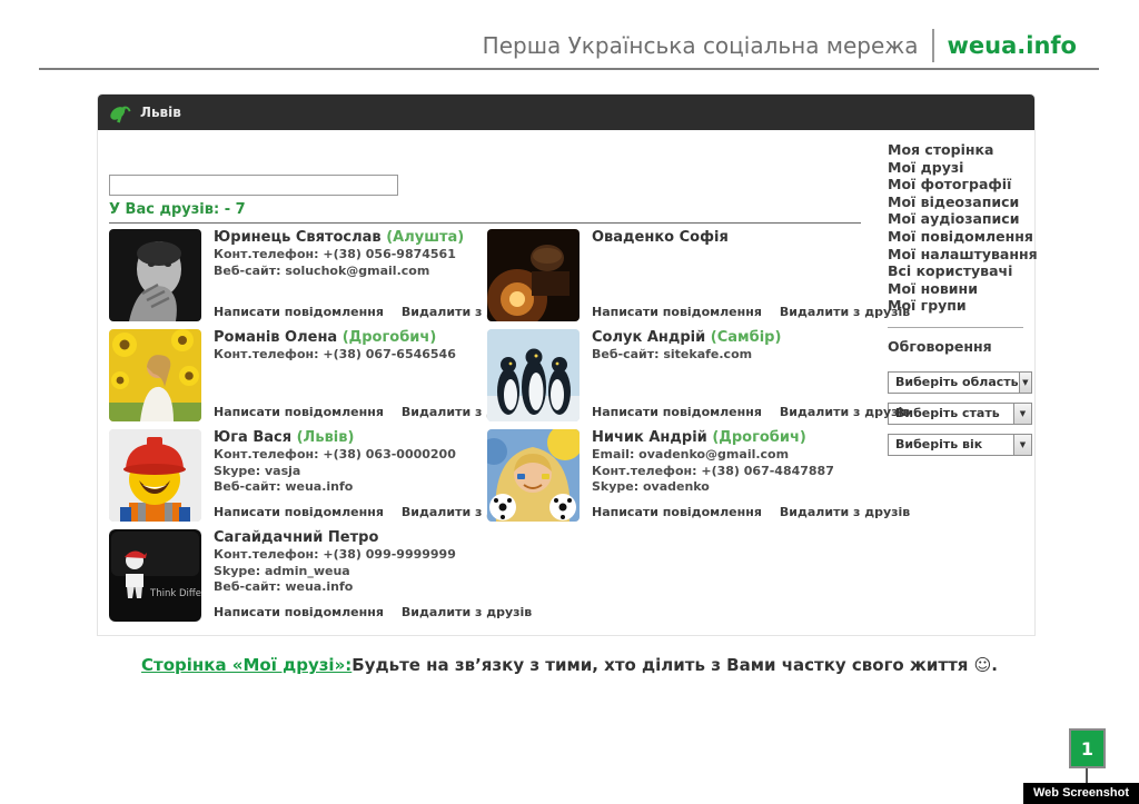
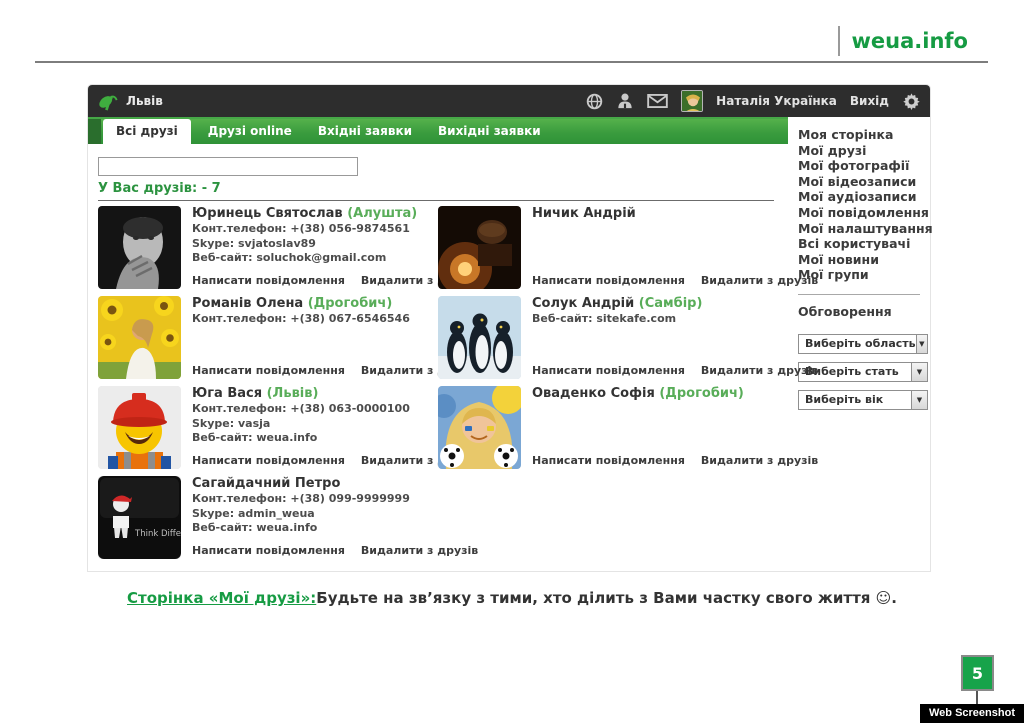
- Перша Українська соціальна мережа
  weua.info
  Львів
+ Наталія Українка
+ Вихід
+ Всі друзі
+ Друзі online
+ Вхідні заявки
+ Вихідні заявки
  У Вас друзів: - 7
  Юринець Святослав (Алушта)
  Конт.телефон: +(38) 056-9874561
+ Skype: svjatoslav89
  Веб-сайт: soluchok@gmail.com
  Написати повідомлення
- Оваденко Софія
+ Ничик Андрій
  Написати повідомлення
  Видалити з друзів
  Романів Олена (Дрогобич)
  Конт.телефон: +(38) 067-6546546
  Написати повідомлення
  Солук Андрій (Самбір)
  Веб-сайт: sitekafe.com
  Написати повідомлення
  Видалити з друзів
  Юга Вася (Львів)
- Конт.телефон: +(38) 063-0000200
+ Конт.телефон: +(38) 063-0000100
  Skype: vasja
  Веб-сайт: weua.info
  Написати повідомлення
- Ничик Андрій (Дрогобич)
+ Оваденко Софія (Дрогобич)
- Email: ovadenko@gmail.com
- Конт.телефон: +(38) 067-4847887
- Skype: ovadenko
  Написати повідомлення
  Видалити з друзів
  Think Diffe
  Сагайдачний Петро
  Конт.телефон: +(38) 099-9999999
  Skype: admin_weua
  Веб-сайт: weua.info
  Написати повідомлення
  Видалити з друзів
  Моя сторінка
  Мої друзі
  Мої фотографії
  Мої відеозаписи
  Мої аудіозаписи
  Мої повідомлення
  Мої налаштування
  Всі користувачі
  Мої новини
  Мої групи
  Обговорення
  Виберіть область
  ▼
  Виберіть стать
  ▼
  Виберіть вік
  ▼
  Сторінка «Мої друзі»:Будьте на зв’язку з тими, хто ділить з Вами частку свого життя ☺.
- 1
+ 5
  Web Screenshot
